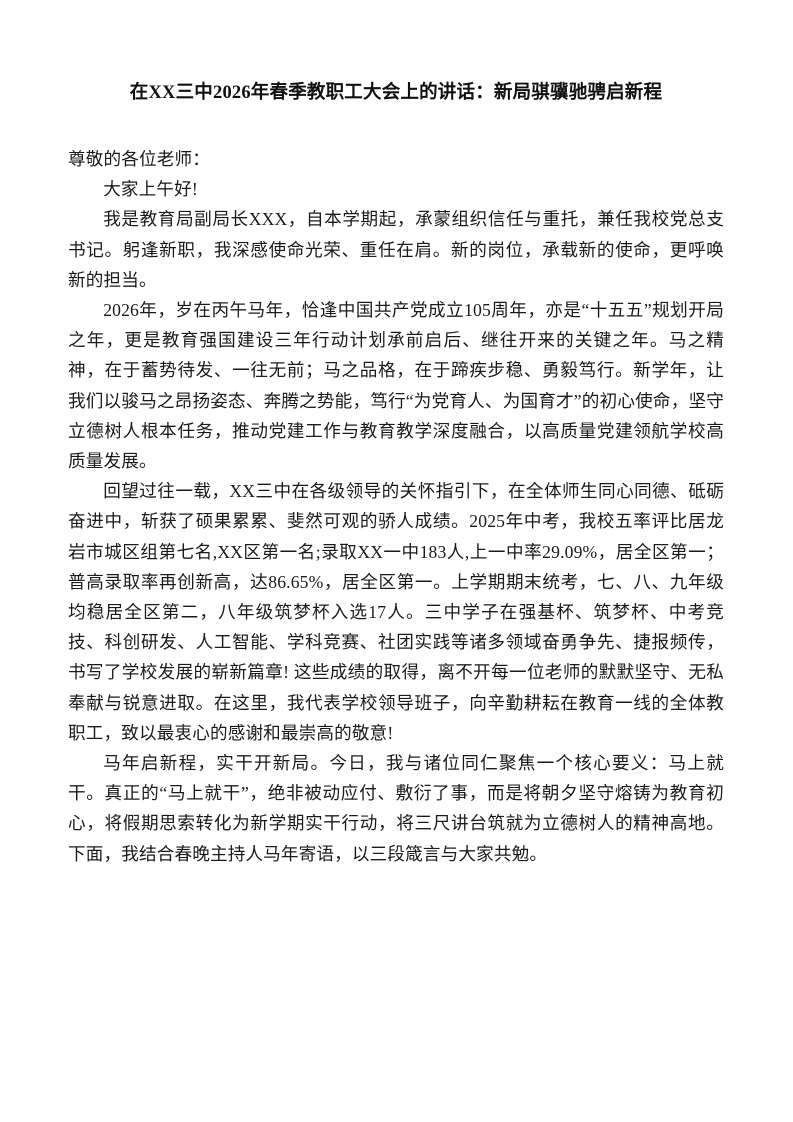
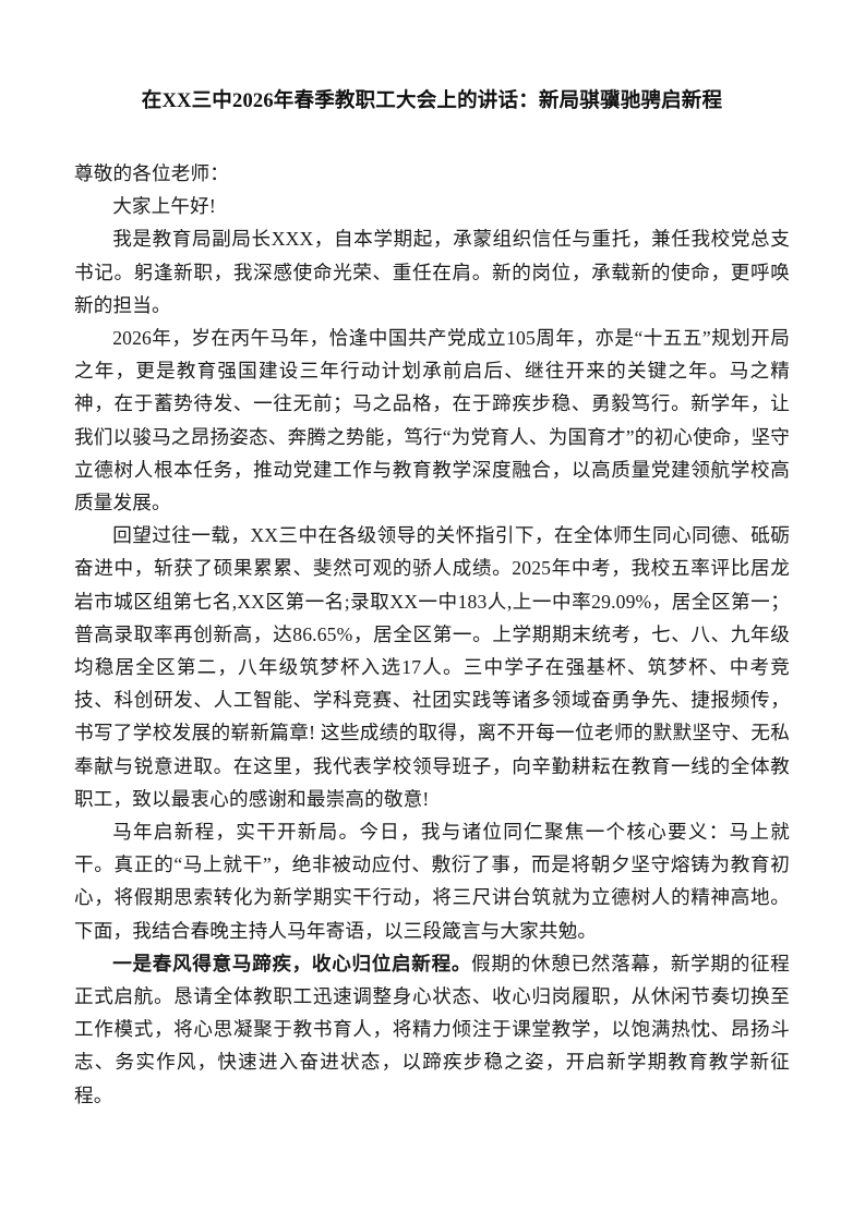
  在XX三中2026年春季教职工大会上的讲话：新局骐骥驰骋启新程
  尊敬的各位老师：
  大家上午好!
  我是教育局副局长XXX，自本学期起，承蒙组织信任与重托，兼任我校党总支书记。躬逢新职，我深感使命光荣、重任在肩。新的岗位，承载新的使命，更呼唤新的担当。
  2026年，岁在丙午马年，恰逢中国共产党成立105周年，亦是“十五五”规划开局之年，更是教育强国建设三年行动计划承前启后、继往开来的关键之年。马之精神，在于蓄势待发、一往无前；马之品格，在于蹄疾步稳、勇毅笃行。新学年，让我们以骏马之昂扬姿态、奔腾之势能，笃行“为党育人、为国育才”的初心使命，坚守立德树人根本任务，推动党建工作与教育教学深度融合，以高质量党建领航学校高质量发展。
  回望过往一载，XX三中在各级领导的关怀指引下，在全体师生同心同德、砥砺奋进中，斩获了硕果累累、斐然可观的骄人成绩。2025年中考，我校五率评比居龙岩市城区组第七名,XX区第一名;录取XX一中183人,上一中率29.09%，居全区第一；普高录取率再创新高，达86.65%，居全区第一。上学期期末统考，七、八、九年级均稳居全区第二，八年级筑梦杯入选17人。三中学子在强基杯、筑梦杯、中考竞技、科创研发、人工智能、学科竞赛、社团实践等诸多领域奋勇争先、捷报频传，书写了学校发展的崭新篇章! 这些成绩的取得，离不开每一位老师的默默坚守、无私奉献与锐意进取。在这里，我代表学校领导班子，向辛勤耕耘在教育一线的全体教职工，致以最衷心的感谢和最崇高的敬意!
  马年启新程，实干开新局。今日，我与诸位同仁聚焦一个核心要义：马上就干。真正的“马上就干”，绝非被动应付、敷衍了事，而是将朝夕坚守熔铸为教育初心，将假期思索转化为新学期实干行动，将三尺讲台筑就为立德树人的精神高地。下面，我结合春晚主持人马年寄语，以三段箴言与大家共勉。
+ 一是春风得意马蹄疾，收心归位启新程。假期的休憩已然落幕，新学期的征程正式启航。恳请全体教职工迅速调整身心状态、收心归岗履职，从休闲节奏切换至工作模式，将心思凝聚于教书育人，将精力倾注于课堂教学，以饱满热忱、昂扬斗志、务实作风，快速进入奋进状态，以蹄疾步稳之姿，开启新学期教育教学新征程。
